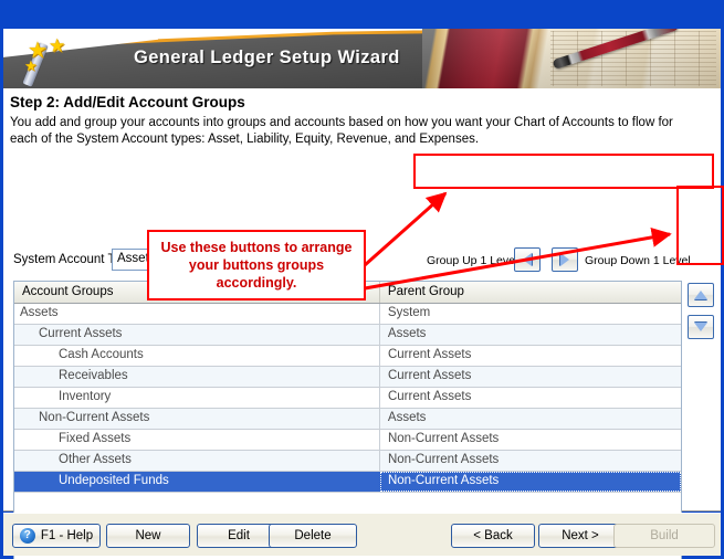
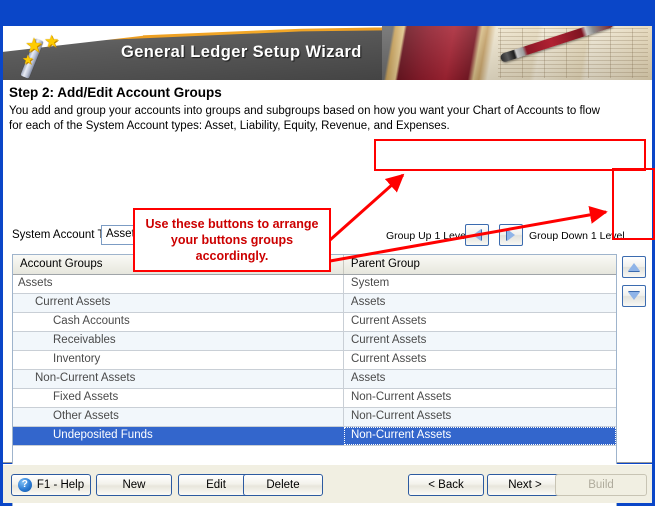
  ★
  ★
  ★
  General Ledger Setup Wizard
  Step 2: Add/Edit Account Groups
- You add and group your accounts into groups and accounts based on how you want your Chart of Accounts to flow for each of the System Account types: Asset, Liability, Equity, Revenue, and Expenses.
+ You add and group your accounts into groups and subgroups based on how you want your Chart of Accounts to flow for each of the System Account types: Asset, Liability, Equity, Revenue, and Expenses.
  System Account
  Asse
  Group Up 1 Lev
  Group Down 1 Level
  Account Groups
  Parent Group
  Assets
  System
  Current Assets
  Assets
  Cash Accounts
  Current Assets
  Receivables
  Current Assets
  Inventory
  Current Assets
  Non-Current Assets
  Assets
  Fixed Assets
  Non-Current Assets
  Other Assets
  Non-Current Assets
  Undeposited Funds
  Non-Current Assets
  Use these buttons to arrange your buttons groups accordingly.
  ?
  F1 - Help
  New
  Edit
  Delete
  < Back
  Next >
  Build
